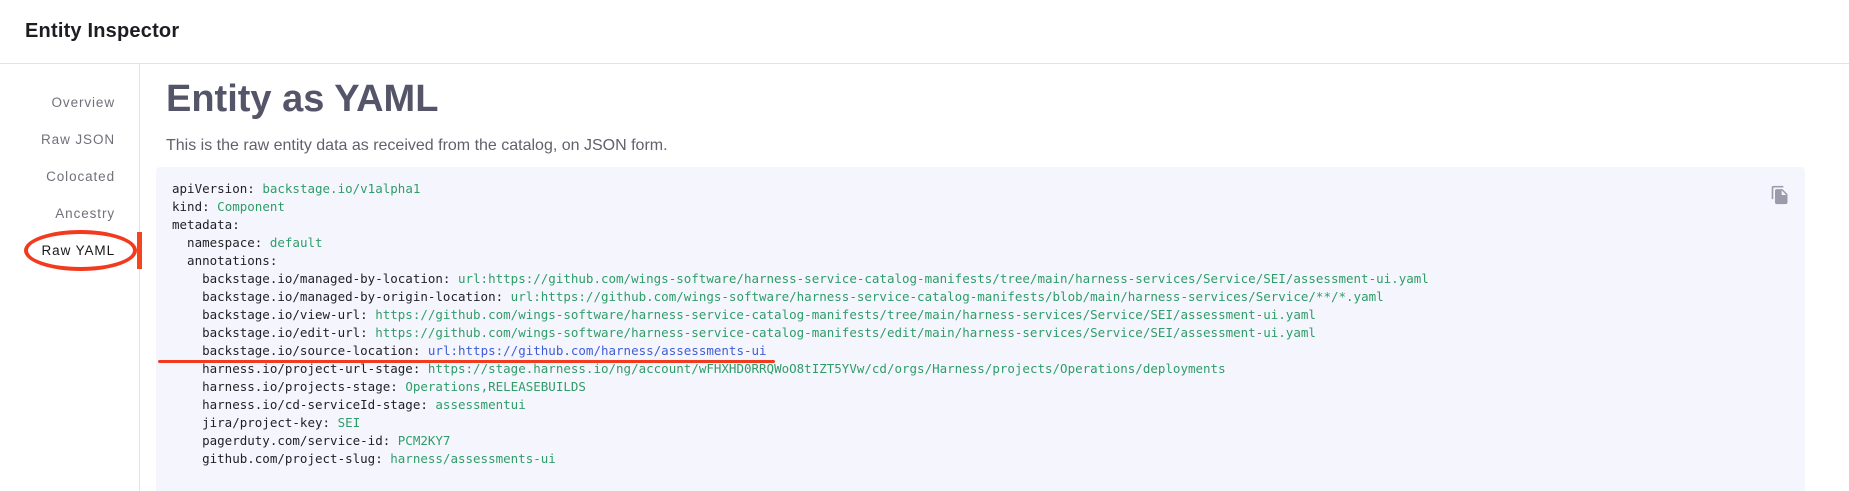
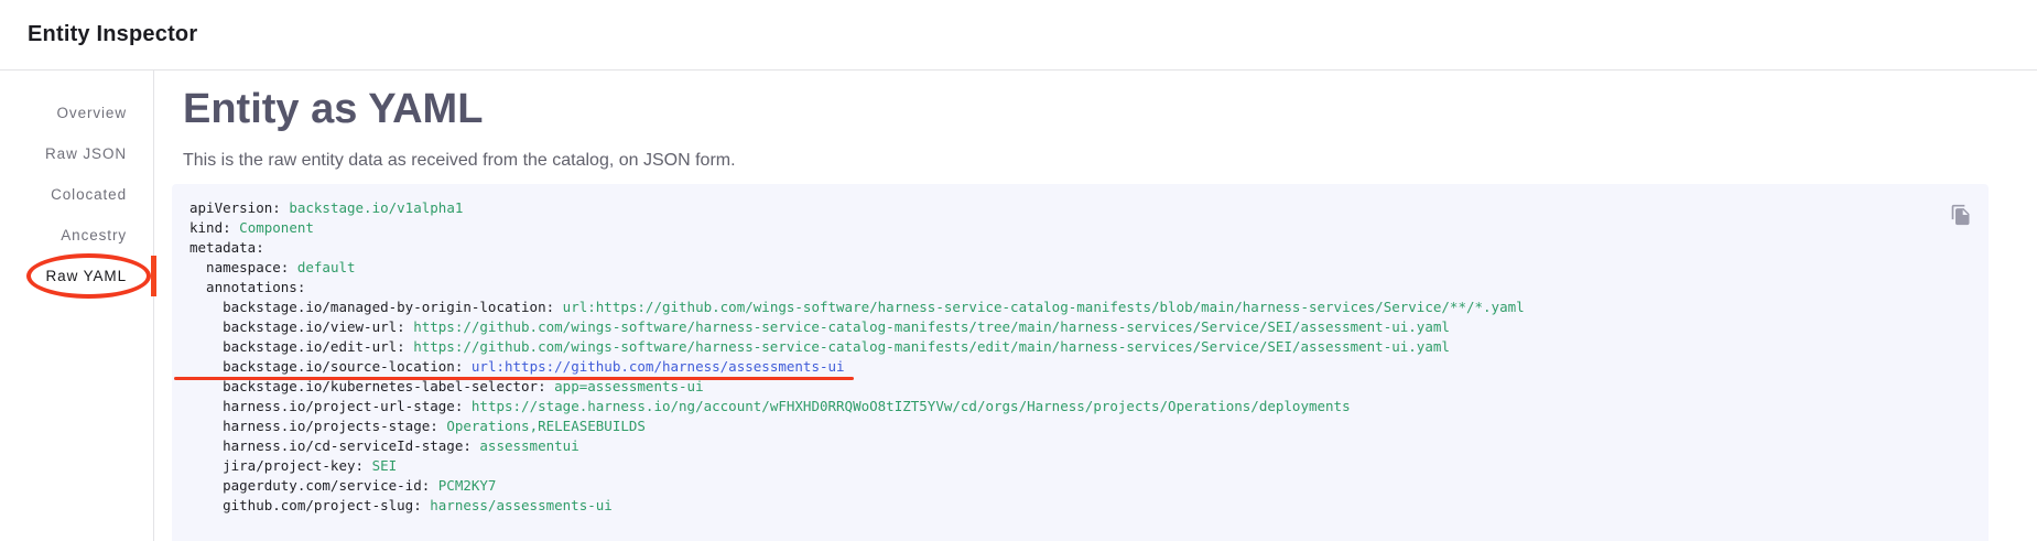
  Entity Inspector
  Overview
  Raw JSON
  Colocated
  Ancestry
  Raw YAML
  Entity as YAML
  This is the raw entity data as received from the catalog, on JSON form.
  apiVersion: backstage.io/v1alpha1
  kind: Component
  metadata:
  namespace: default
  annotations:
- backstage.io/managed-by-location: url:https://github.com/wings-software/harness-service-catalog-manifests/tree/main/harness-services/Service/SEI/assessment-ui.yaml
  backstage.io/managed-by-origin-location: url:https://github.com/wings-software/harness-service-catalog-manifests/blob/main/harness-services/Service/**/*.yaml
  backstage.io/view-url: https://github.com/wings-software/harness-service-catalog-manifests/tree/main/harness-services/Service/SEI/assessment-ui.yaml
  backstage.io/edit-url: https://github.com/wings-software/harness-service-catalog-manifests/edit/main/harness-services/Service/SEI/assessment-ui.yaml
  backstage.io/source-location: url:https://github.com/harness/assessments-ui
+ backstage.io/kubernetes-label-selector: app=assessments-ui
  harness.io/project-url-stage: https://stage.harness.io/ng/account/wFHXHD0RRQWoO8tIZT5YVw/cd/orgs/Harness/projects/Operations/deployments
  harness.io/projects-stage: Operations,RELEASEBUILDS
  harness.io/cd-serviceId-stage: assessmentui
  jira/project-key: SEI
  pagerduty.com/service-id: PCM2KY7
  github.com/project-slug: harness/assessments-ui
